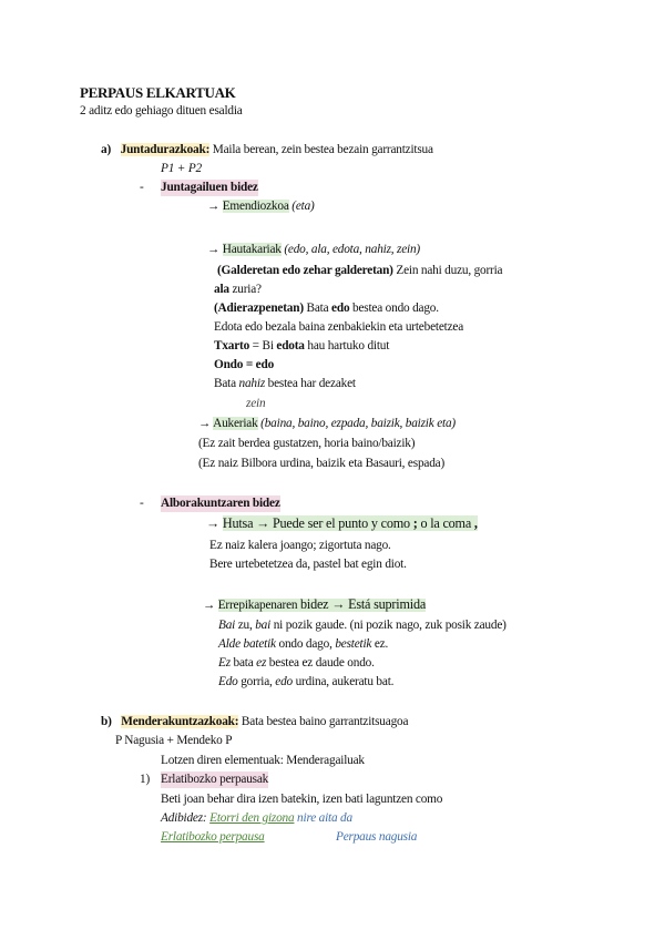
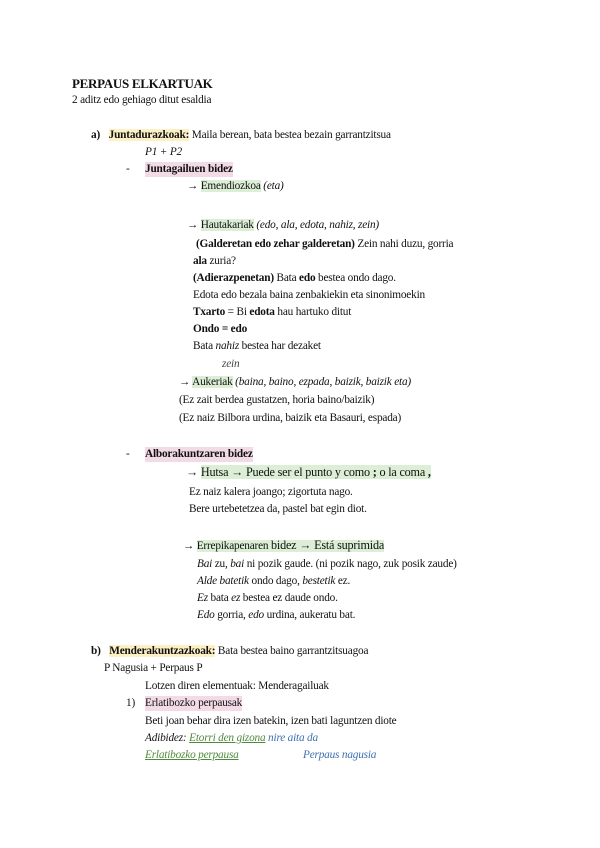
  PERPAUS ELKARTUAK
- 2 aditz edo gehiago dituen esaldia
+ 2 aditz edo gehiago ditut esaldia
- a) Juntadurazkoak: Maila berean, zein bestea bezain garrantzitsua
+ a) Juntadurazkoak: Maila berean, bata bestea bezain garrantzitsua
  P1 + P2
  -
  Juntagailuen bidez
  → Emendiozkoa (eta)
  → Hautakariak (edo, ala, edota, nahiz, zein)
  (Galderetan edo zehar galderetan) Zein nahi duzu, gorria
  ala zuria?
  (Adierazpenetan) Bata edo bestea ondo dago.
- Edota edo bezala baina zenbakiekin eta urtebetetzea
+ Edota edo bezala baina zenbakiekin eta sinonimoekin
  Txarto = Bi edota hau hartuko ditut
  Ondo = edo
  Bata nahiz bestea har dezaket
  zein
  → Aukeriak (baina, baino, ezpada, baizik, baizik eta)
  (Ez zait berdea gustatzen, horia baino/baizik)
  (Ez naiz Bilbora urdina, baizik eta Basauri, espada)
  -
  Alborakuntzaren bidez
  → Hutsa → Puede ser el punto y como ; o la coma ,
  Ez naiz kalera joango; zigortuta nago.
  Bere urtebetetzea da, pastel bat egin diot.
  → Errepikapenaren bidez → Está suprimida
  Bai zu, bai ni pozik gaude. (ni pozik nago, zuk posik zaude)
  Alde batetik ondo dago, bestetik ez.
  Ez bata ez bestea ez daude ondo.
  Edo gorria, edo urdina, aukeratu bat.
  b) Menderakuntzazkoak: Bata bestea baino garrantzitsuagoa
- P Nagusia + Mendeko P
+ P Nagusia + Perpaus P
  Lotzen diren elementuak: Menderagailuak
  1)
  Erlatibozko perpausak
- Beti joan behar dira izen batekin, izen bati laguntzen como
+ Beti joan behar dira izen batekin, izen bati laguntzen diote
  Adibidez: Etorri den gizona nire aita da
  Erlatibozko perpausa
  Perpaus nagusia
